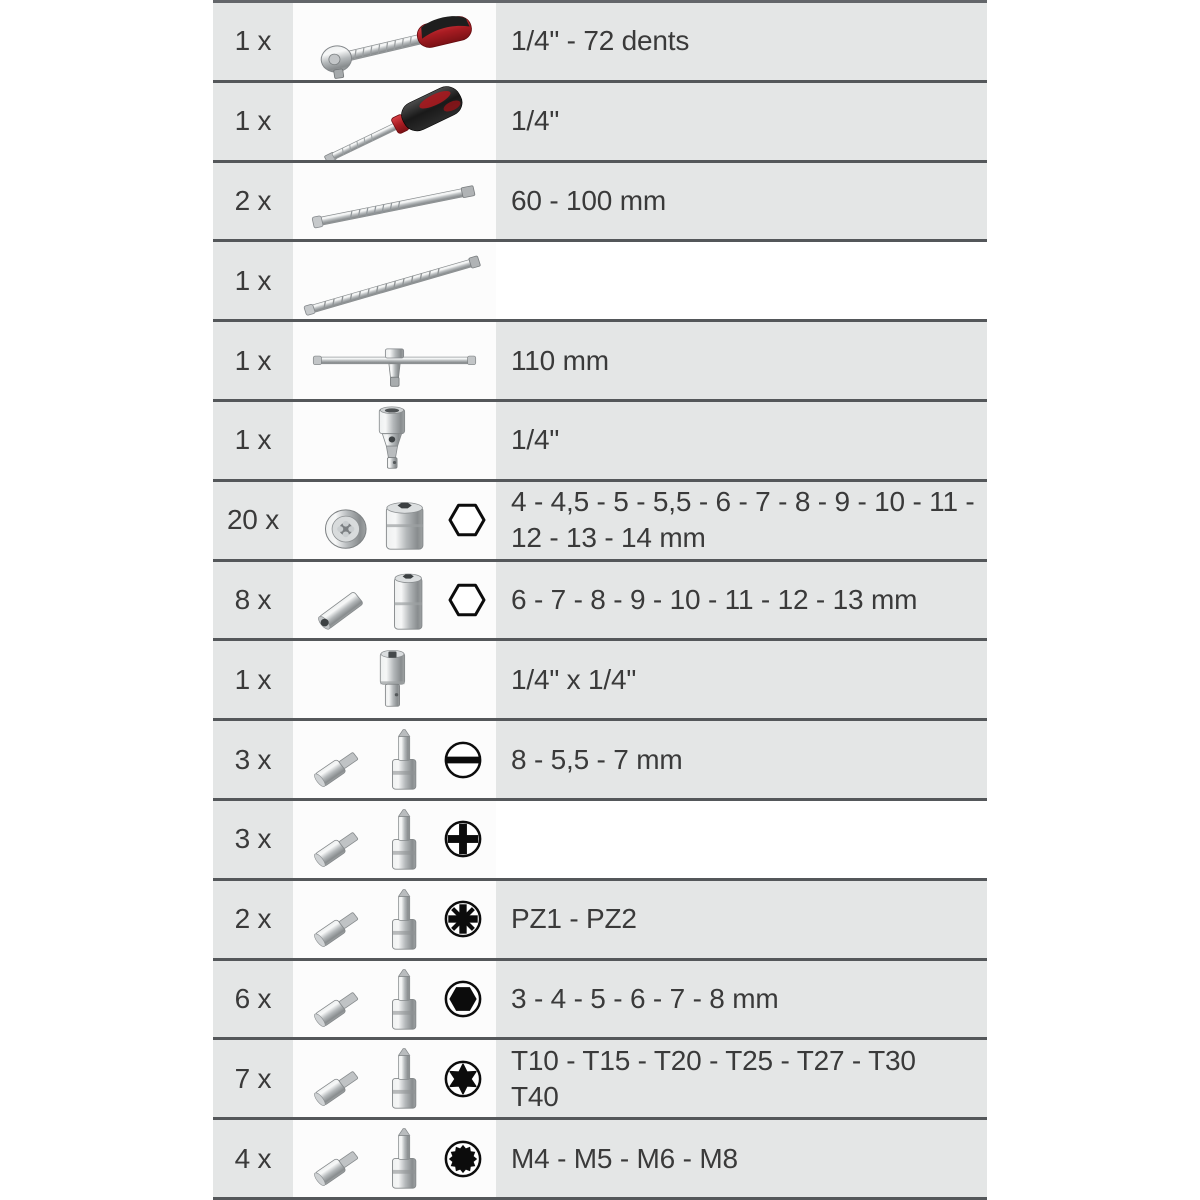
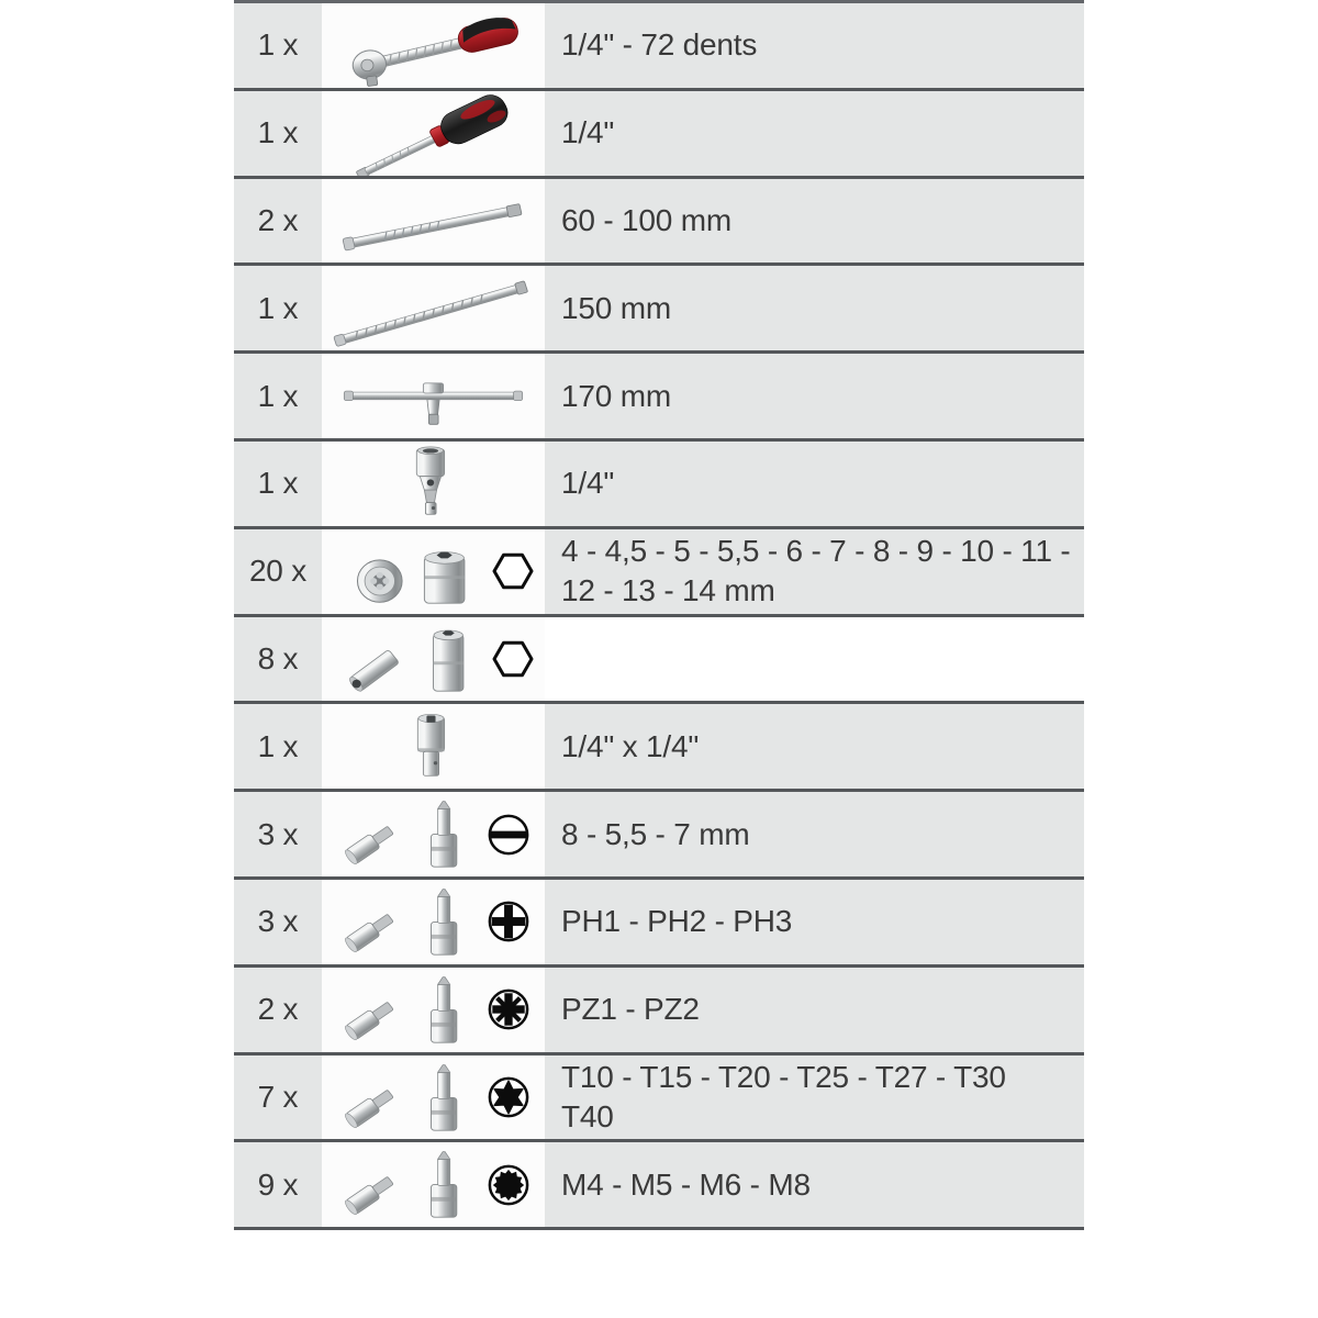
  1 x
  1/4" - 72 dents
  1 x
  1/4"
  2 x
  60 - 100 mm
  1 x
+ 150 mm
  1 x
- 110 mm
+ 170 mm
  1 x
  1/4"
  20 x
  4 - 4,5 - 5 - 5,5 - 6 - 7 - 8 - 9 - 10 - 11 -
  12 - 13 - 14 mm
  8 x
- 6 - 7 - 8 - 9 - 10 - 11 - 12 - 13 mm
  1 x
  1/4" x 1/4"
  3 x
  8 - 5,5 - 7 mm
  3 x
+ PH1 - PH2 - PH3
  2 x
  PZ1 - PZ2
- 6 x
- 3 - 4 - 5 - 6 - 7 - 8 mm
  7 x
  T10 - T15 - T20 - T25 - T27 - T30
  T40
- 4 x
+ 9 x
  M4 - M5 - M6 - M8
